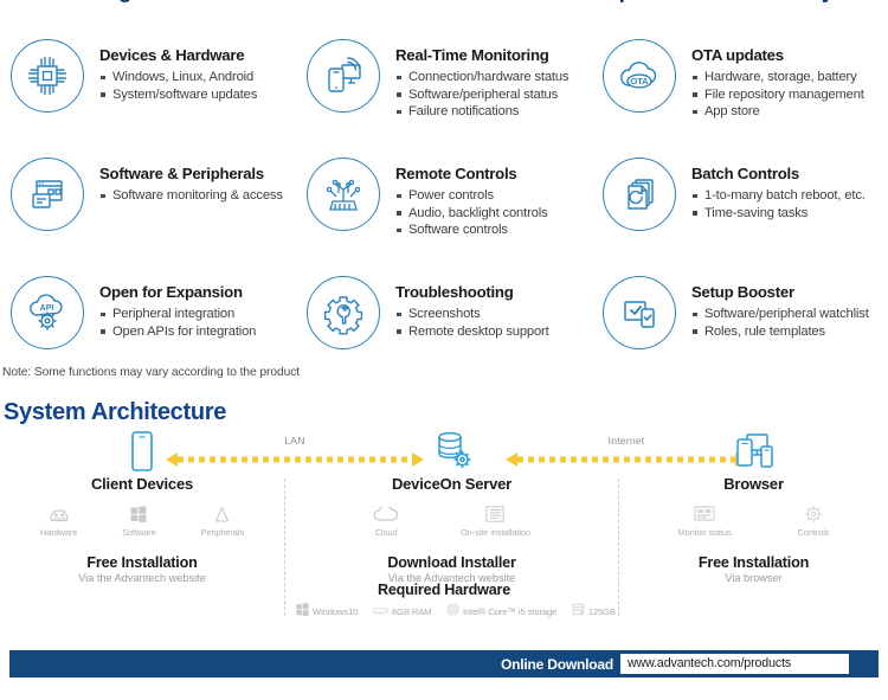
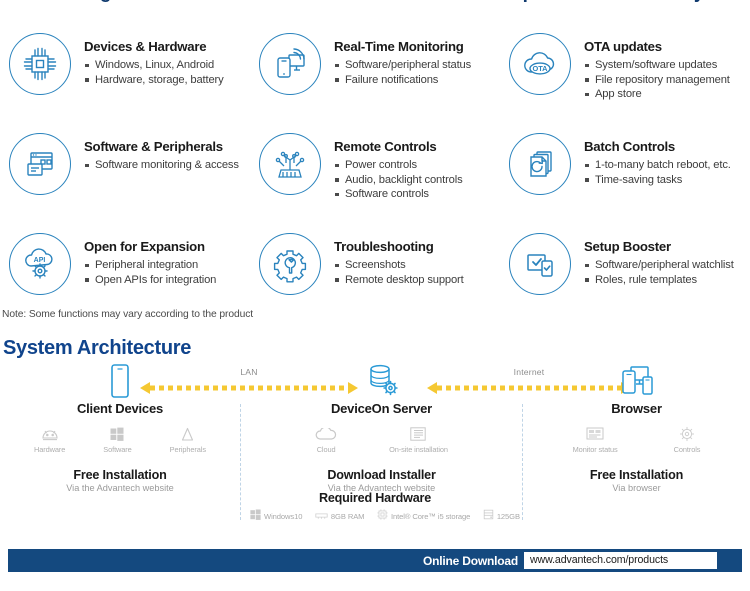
  Devices & Hardware
  Windows, Linux, Android
- System/software updates
+ Hardware, storage, battery
  Real-Time Monitoring
- Connection/hardware status
  Software/peripheral status
  Failure notifications
  OTA
  OTA updates
- Hardware, storage, battery
+ System/software updates
  File repository management
  App store
  Software & Peripherals
  Software monitoring & access
  Remote Controls
  Power controls
  Audio, backlight controls
  Software controls
  Batch Controls
  1-to-many batch reboot, etc.
  Time-saving tasks
  Open for Expansion
  Peripheral integration
  Open APIs for integration
  Troubleshooting
  Screenshots
  Remote desktop support
  Setup Booster
  Software/peripheral watchlist
  Roles, rule templates
  Note: Some functions may vary according to the product
  System Architecture
  LAN
  Internet
  Client Devices
  Hardware
  Software
  Peripherals
  Free Installation
  Via the Advantech website
  DeviceOn Server
  Cloud
  On-site installation
  Download Installer
  Via the Advantech website
  Browser
  Monitor status
  Controls
  Free Installation
  Via browser
  Required Hardware
  Windows10
  8GB RAM
  Intel® Core™ i5 storage
  125GB
  Online Download
  www.advantech.com/products
